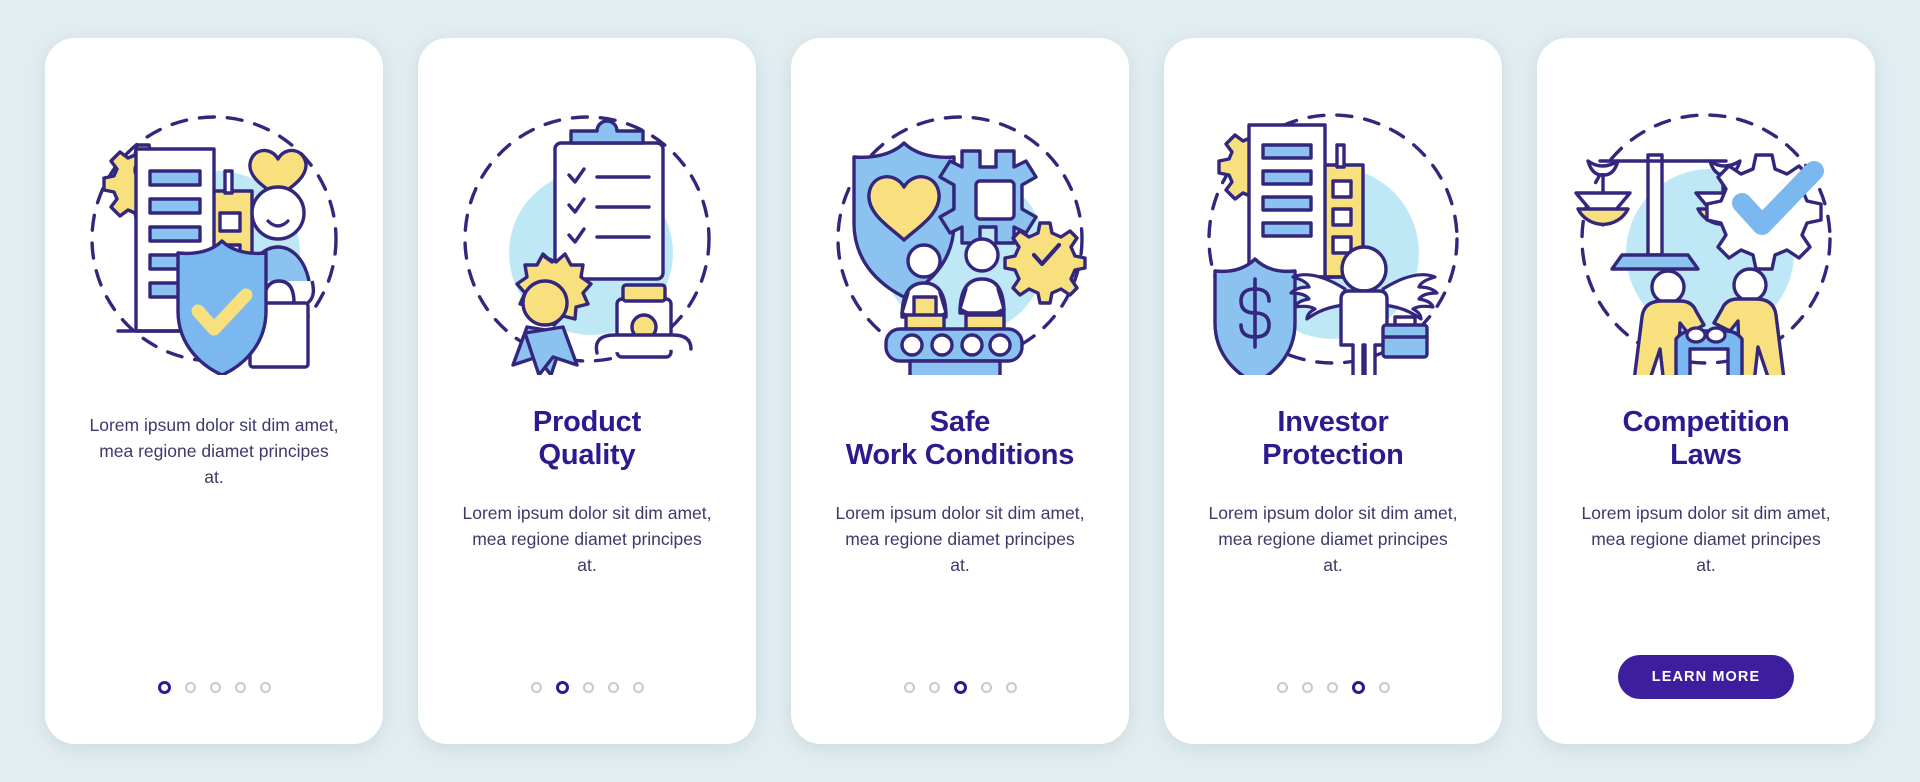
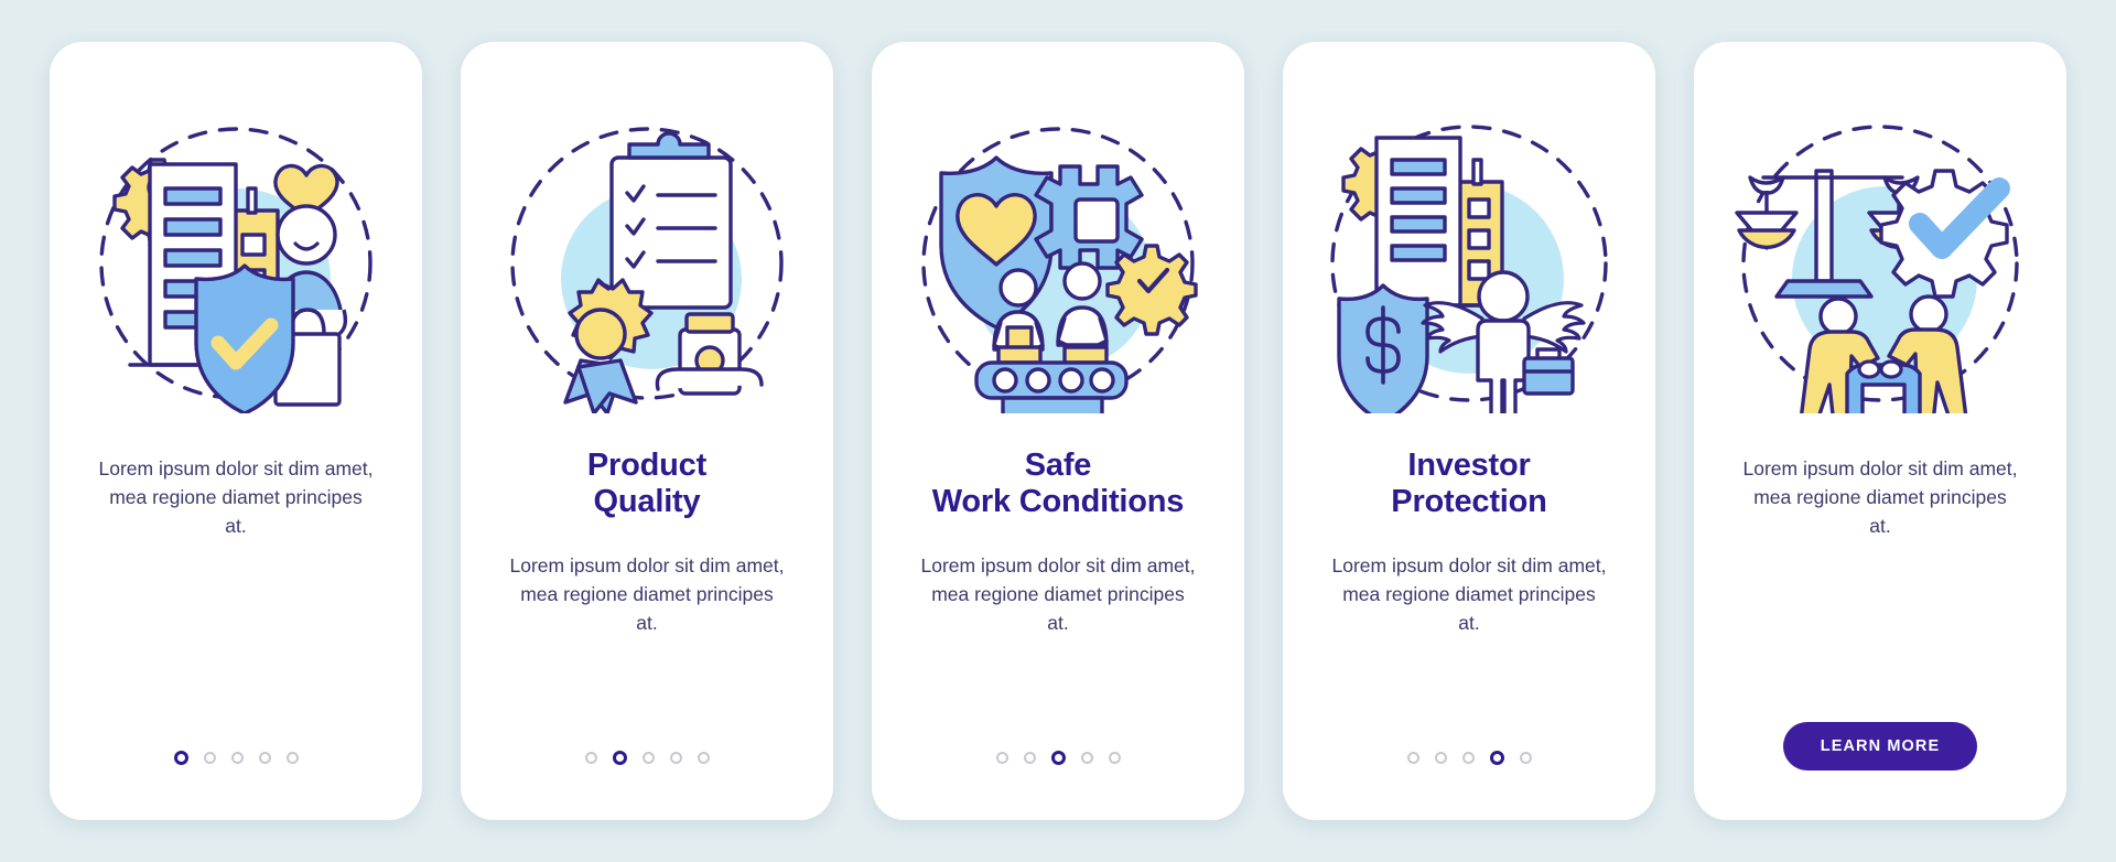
  Lorem ipsum dolor sit dim amet, mea regione diamet principes at.
  Product
  Quality
  Lorem ipsum dolor sit dim amet, mea regione diamet principes at.
  Safe
  Work Conditions
  Lorem ipsum dolor sit dim amet, mea regione diamet principes at.
  Investor
  Protection
  Lorem ipsum dolor sit dim amet, mea regione diamet principes at.
- Competition
- Laws
  Lorem ipsum dolor sit dim amet, mea regione diamet principes at.
  LEARN MORE
